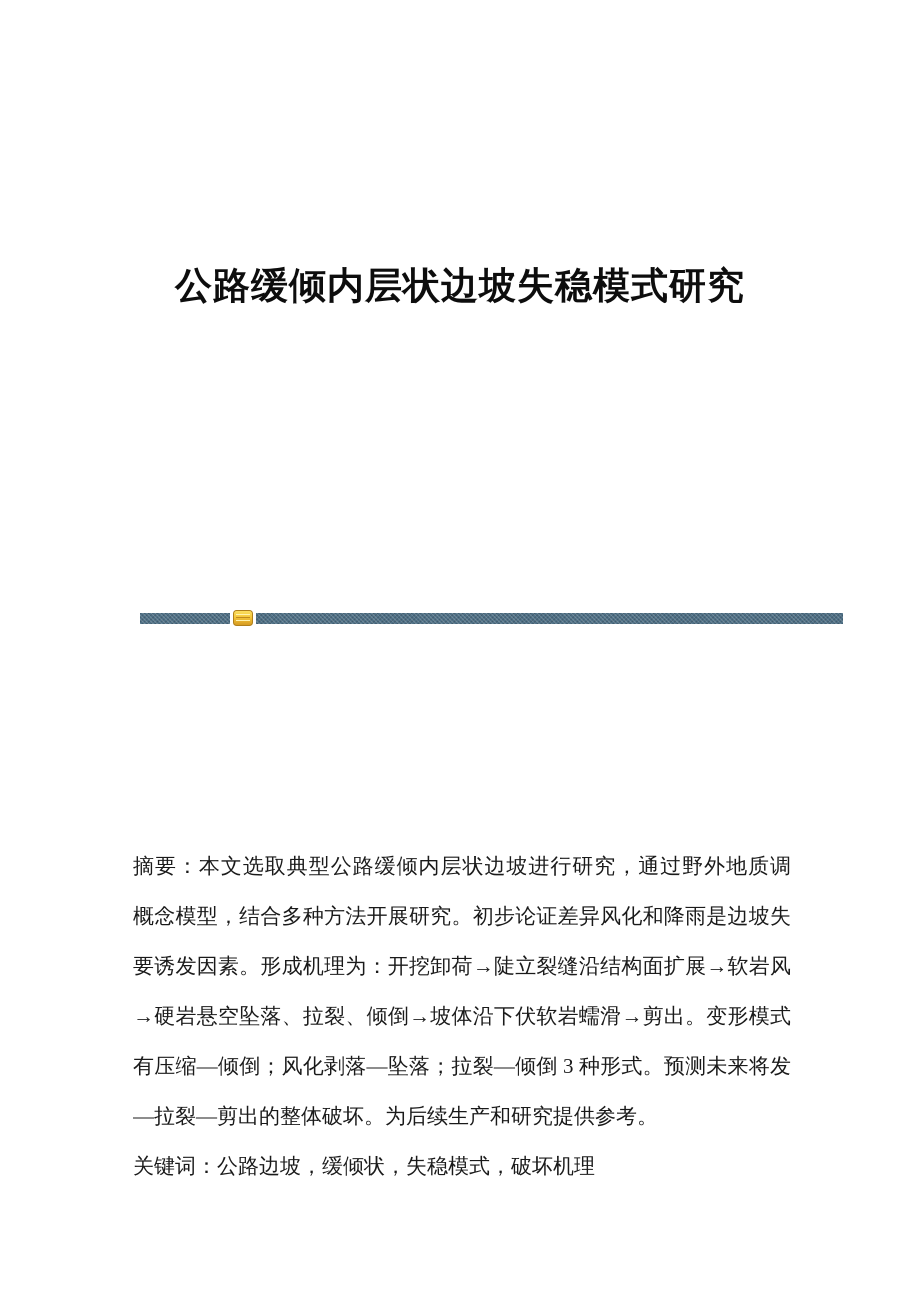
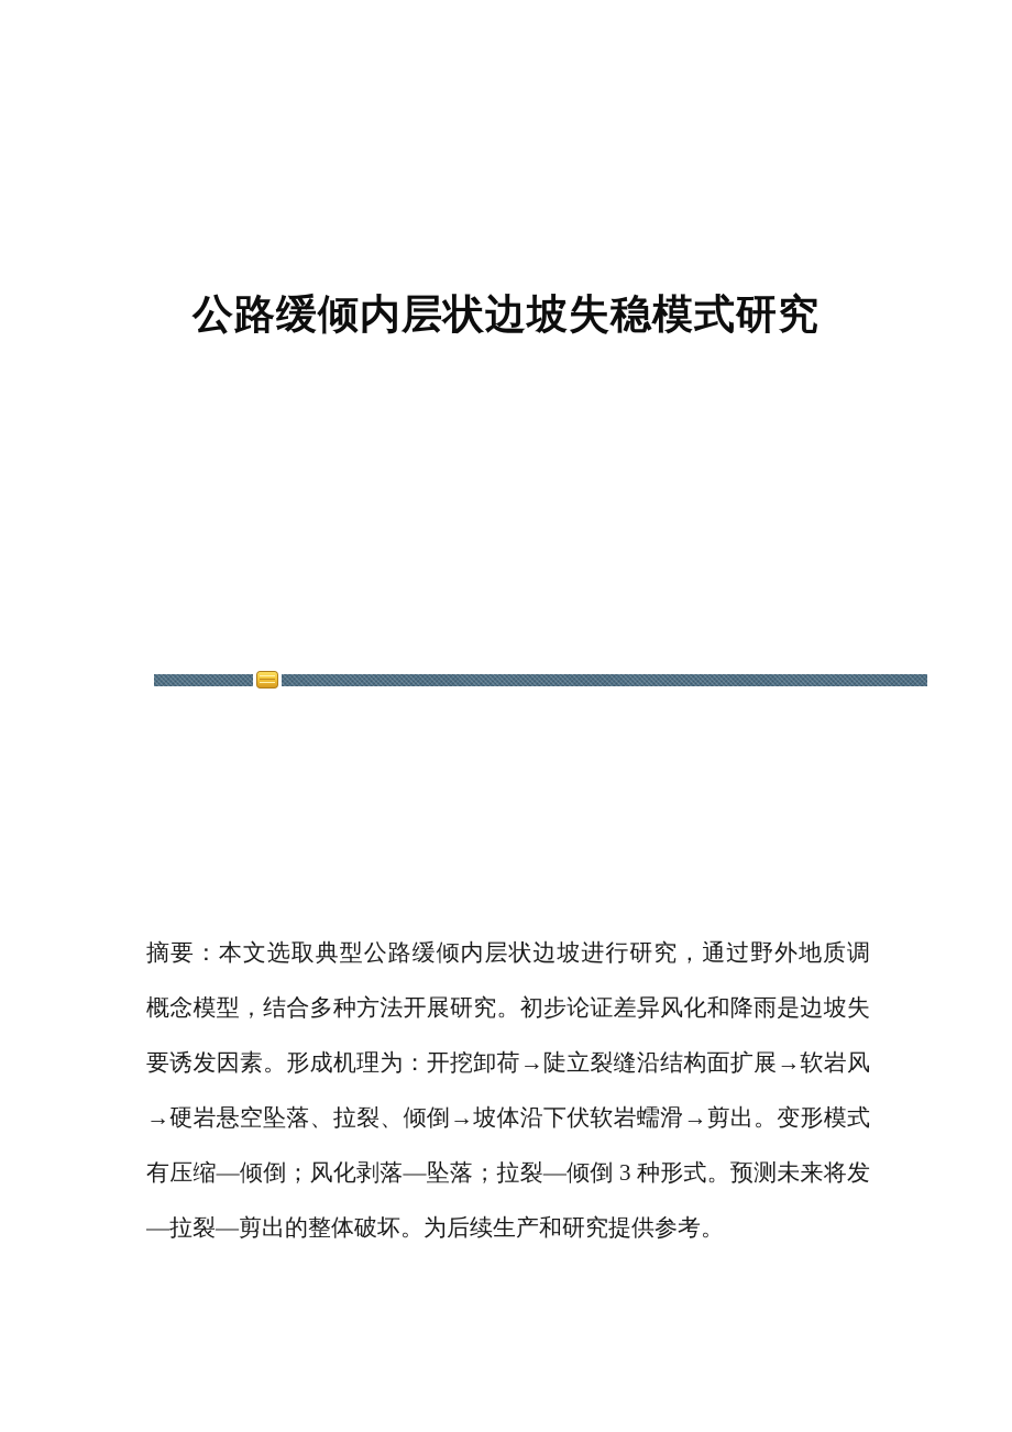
  公路缓倾内层状边坡失稳模式研究
  摘要：本文选取典型公路缓倾内层状边坡进行研究，通过野外地质调
  概念模型，结合多种方法开展研究。初步论证差异风化和降雨是边坡失
  要诱发因素。形成机理为：开挖卸荷→陡立裂缝沿结构面扩展→软岩风
  →硬岩悬空坠落、拉裂、倾倒→坡体沿下伏软岩蠕滑→剪出。变形模式
  有压缩—倾倒；风化剥落—坠落；拉裂—倾倒 3 种形式。预测未来将发
  —拉裂—剪出的整体破坏。为后续生产和研究提供参考。
- 关键词：公路边坡，缓倾状，失稳模式，破坏机理
